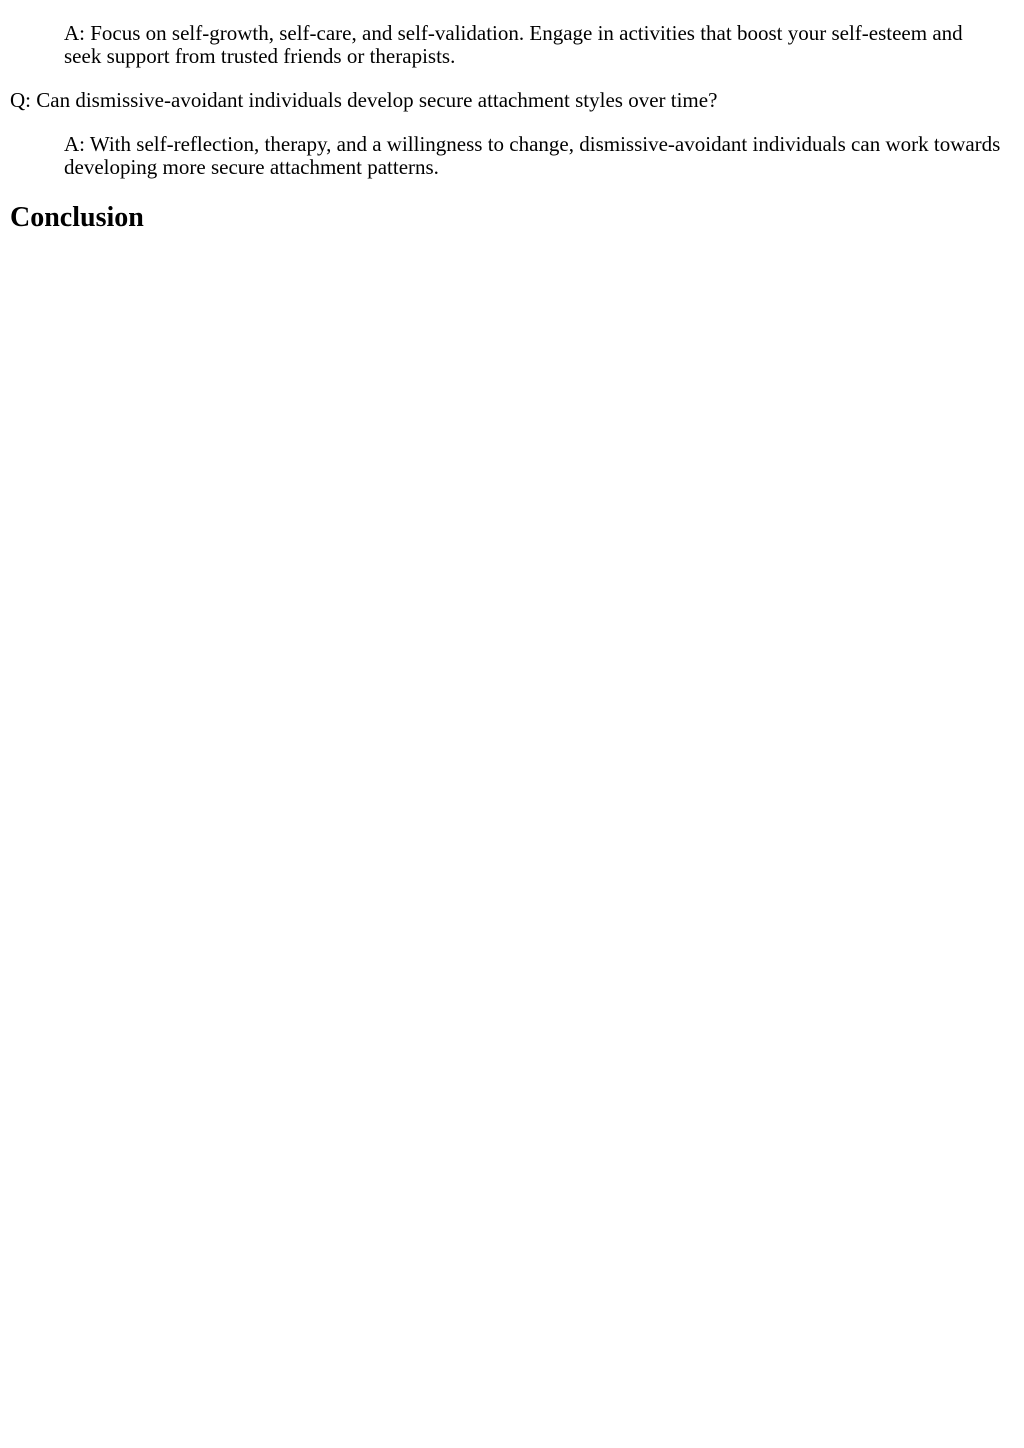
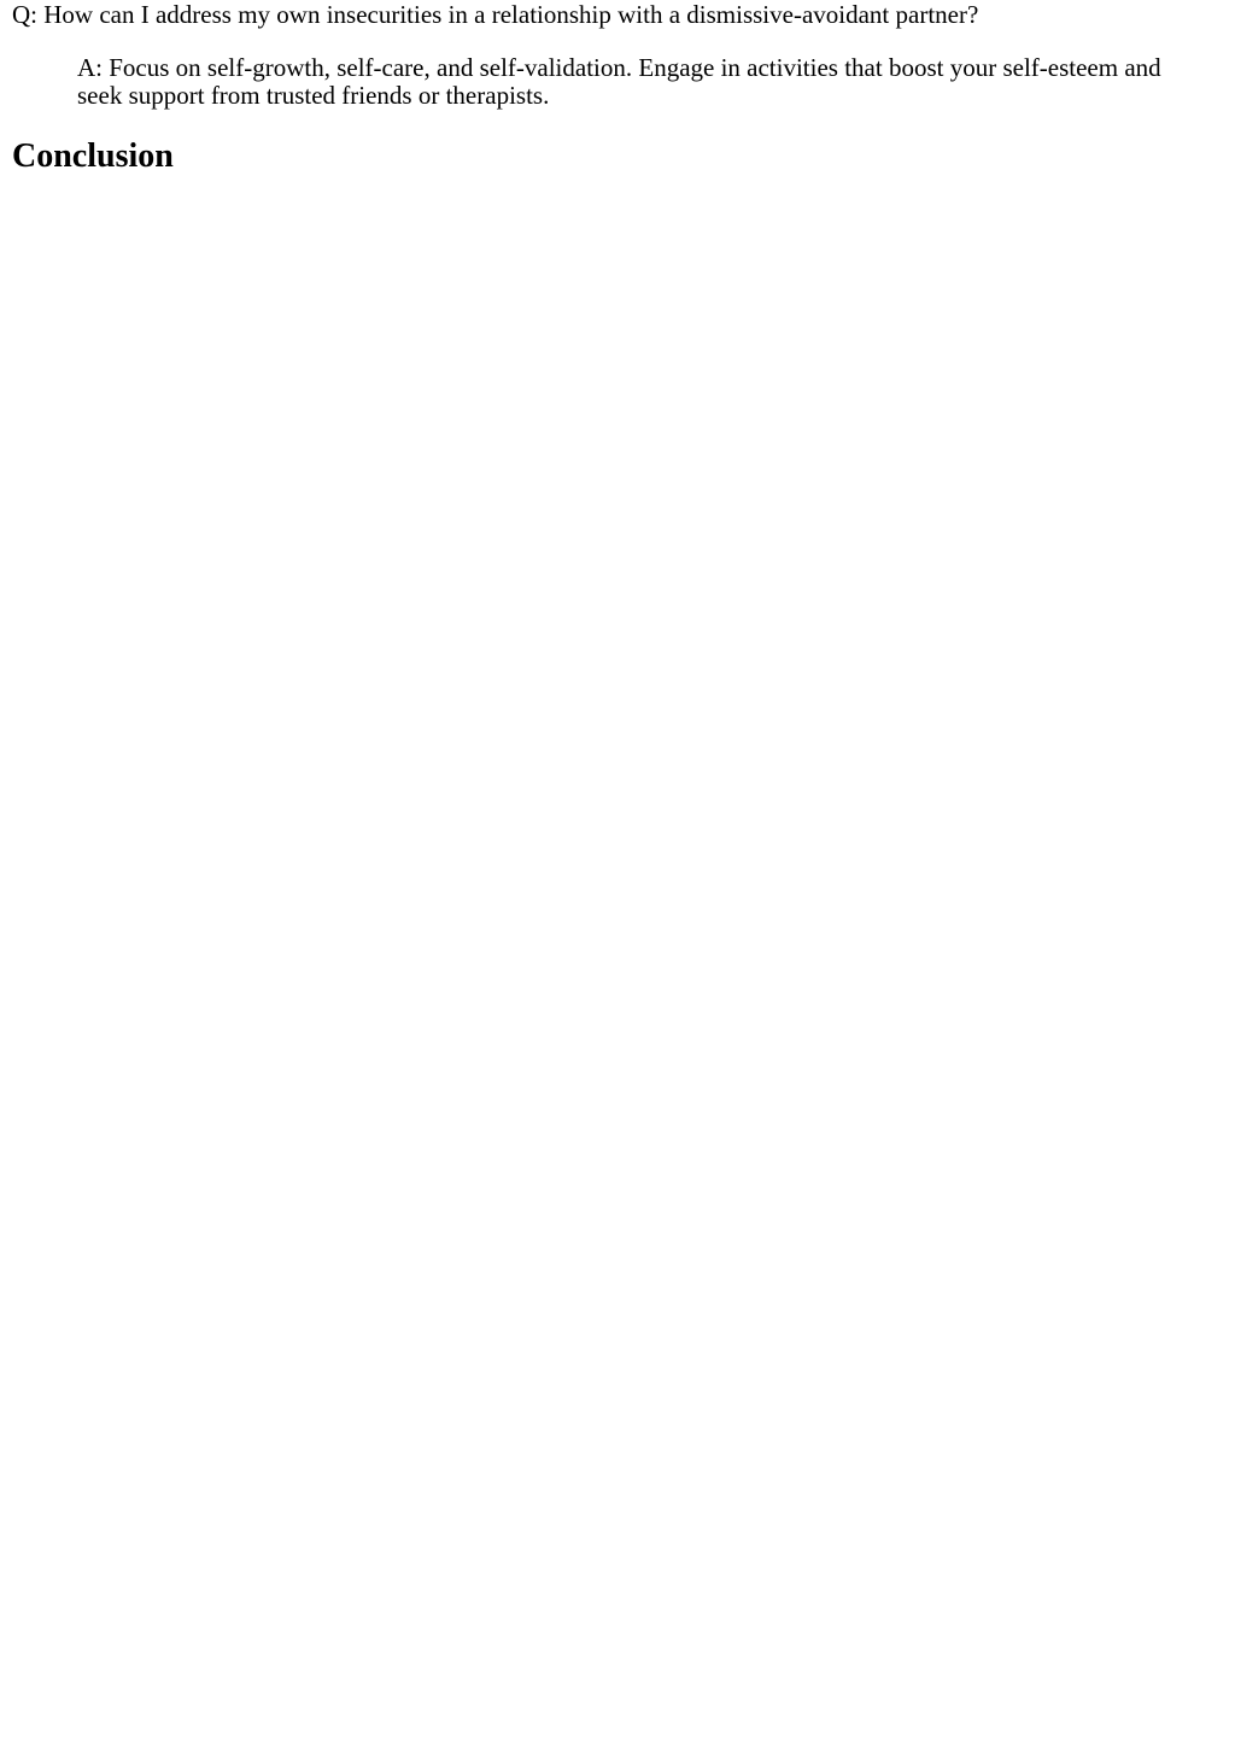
+ Q: How can I address my own insecurities in a relationship with a dismissive-avoidant partner?
  A: Focus on self-growth, self-care, and self-validation. Engage in activities that boost your self-esteem and seek support from trusted friends or therapists.
- Q: Can dismissive-avoidant individuals develop secure attachment styles over time?
- A: With self-reflection, therapy, and a willingness to change, dismissive-avoidant individuals can work towards developing more secure attachment patterns.
  Conclusion
